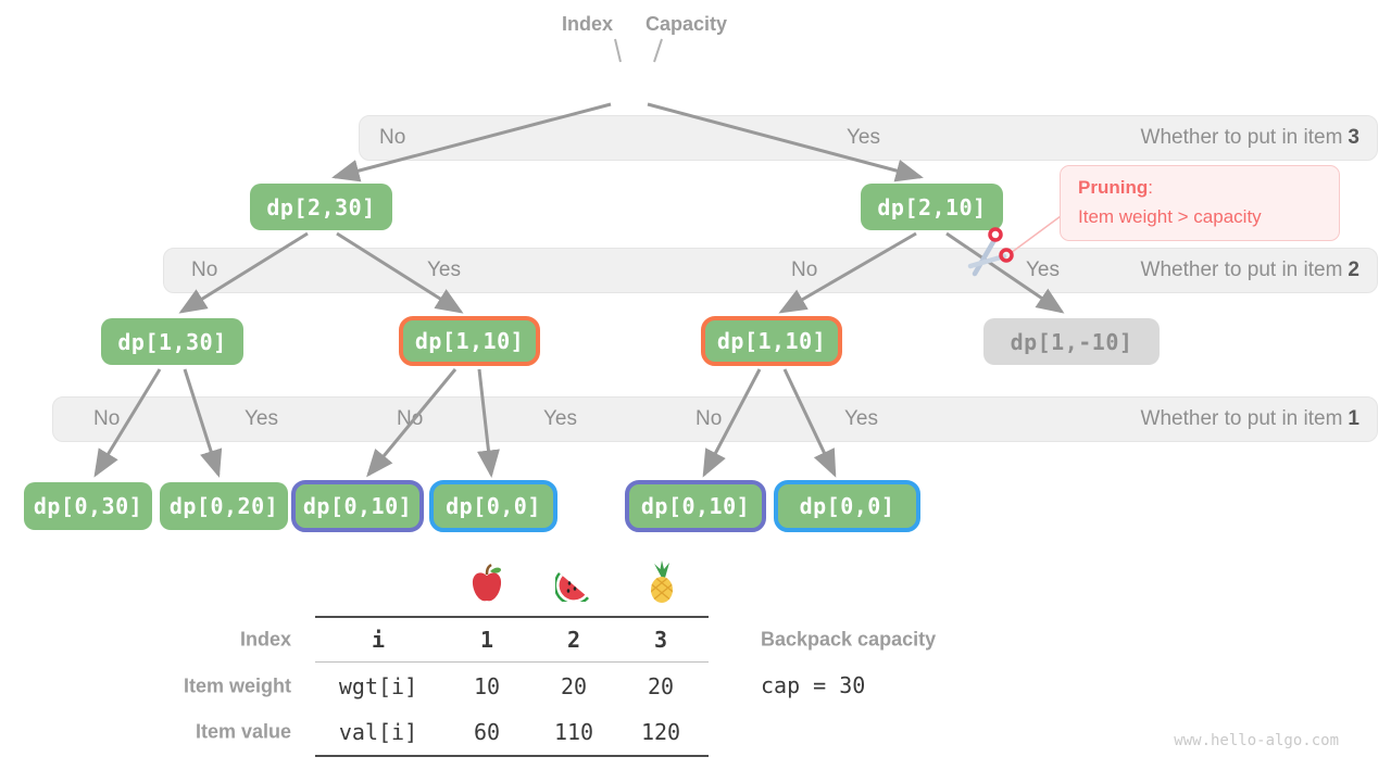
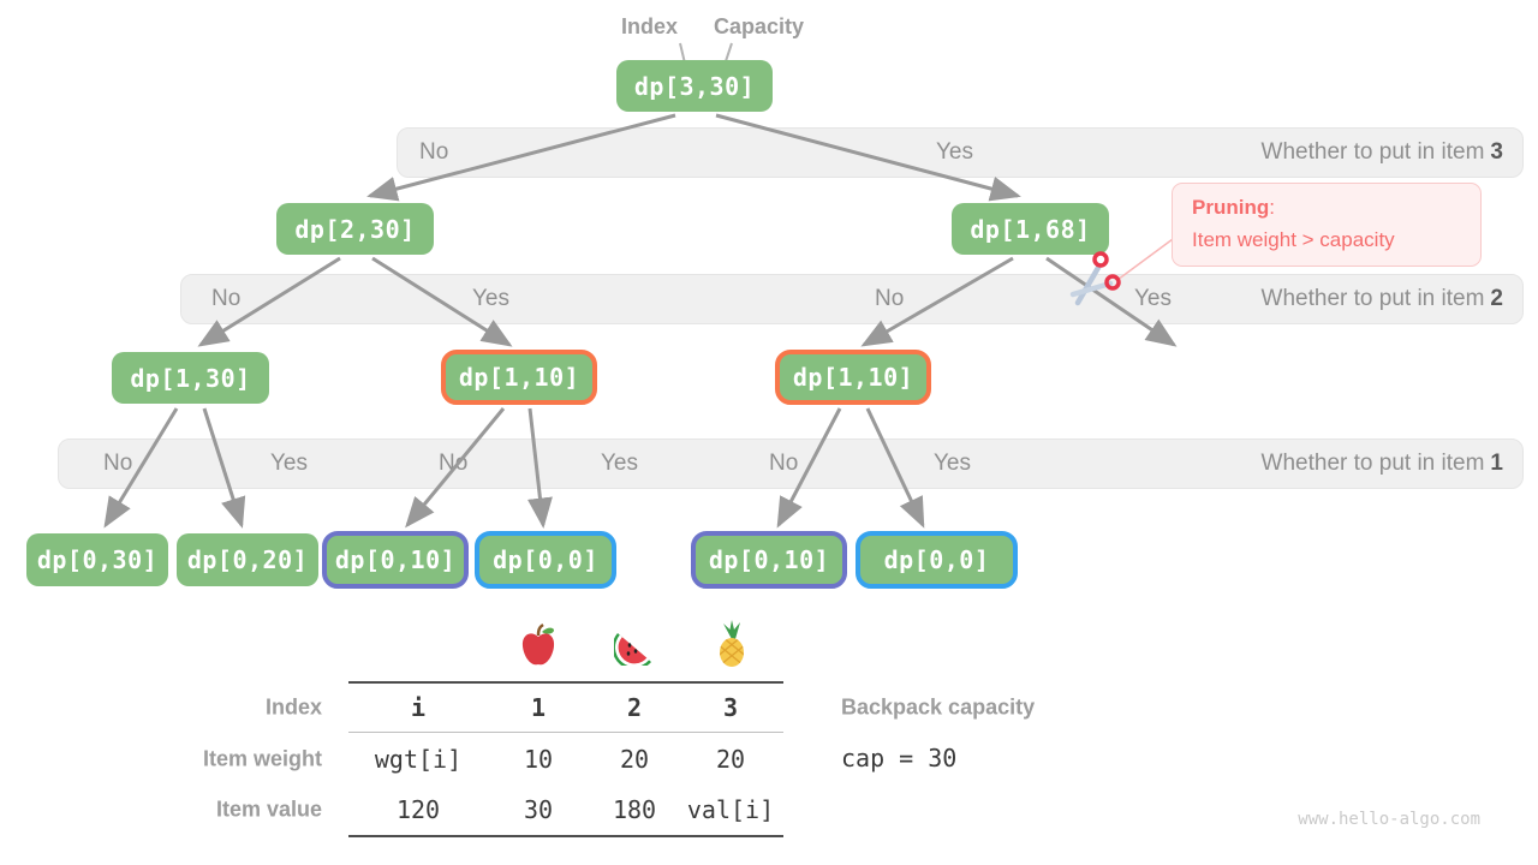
  No
  Yes
  Whether to put in item 3
  No
  Yes
  No
  Yes
  Whether to put in item 2
  No
  Yes
  No
  Yes
  No
  Yes
  Whether to put in item 1
  Index
  Capacity
+ dp[3,30]
  dp[2,30]
- dp[2,10]
+ dp[1,68]
  dp[1,30]
  dp[1,10]
  dp[1,10]
- dp[1,-10]
  dp[0,30]
  dp[0,20]
  dp[0,10]
  dp[0,0]
  dp[0,10]
  dp[0,0]
  Pruning:
  Item weight > capacity
  Index
  Item weight
  Item value
  i
  1
  2
  3
  wgt[i]
  10
  20
  20
- val[i]
+ 120
- 60
+ 30
- 110
+ 180
- 120
+ val[i]
  Backpack capacity
  cap = 30
  www.hello-algo.com
